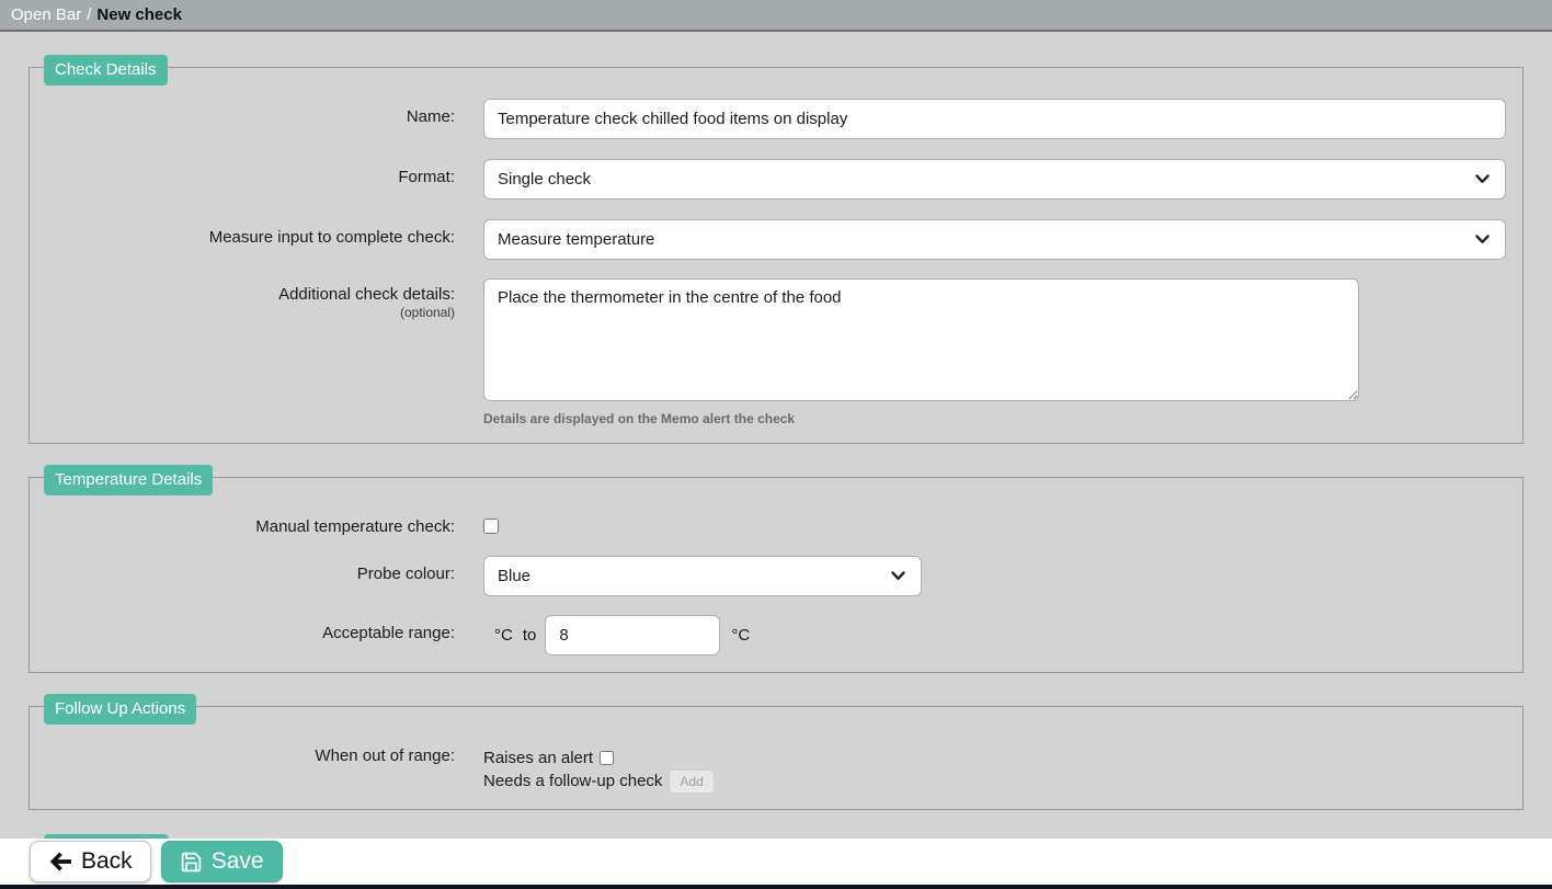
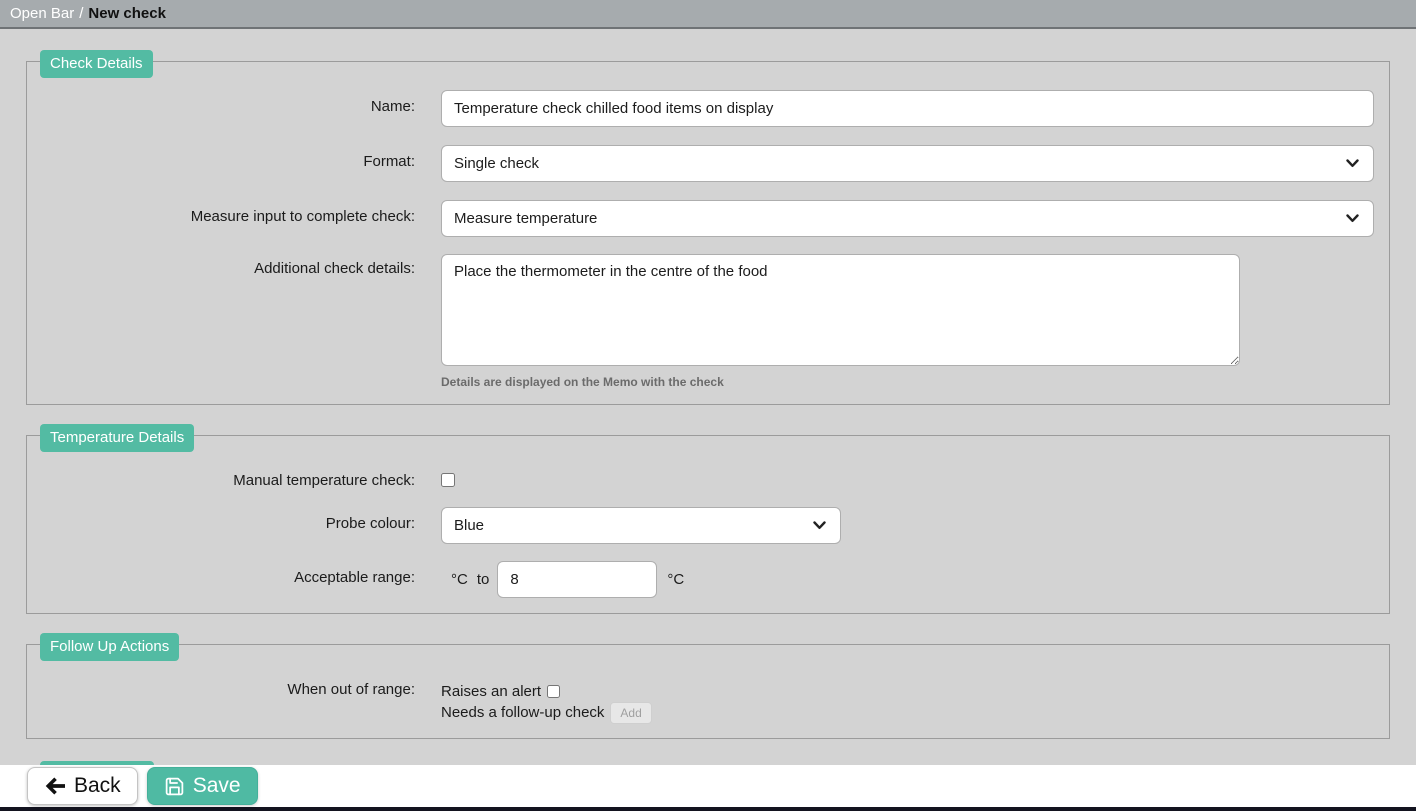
  Open Bar
  /
  New check
  Check Details
  Name:
  Temperature check chilled food items on display
  Format:
  Single check
  Measure input to complete check:
  Measure temperature
  Additional check details:
- (optional)
  Place the thermometer in the centre of the food
- Details are displayed on the Memo alert the check
+ Details are displayed on the Memo with the check
  Temperature Details
  Manual temperature check:
  Probe colour:
  Blue
  Acceptable range:
  °C
  to
  8
  °C
  Follow Up Actions
  When out of range:
  Raises an alert
  Needs a follow-up check
  Add
  Back
  Save
